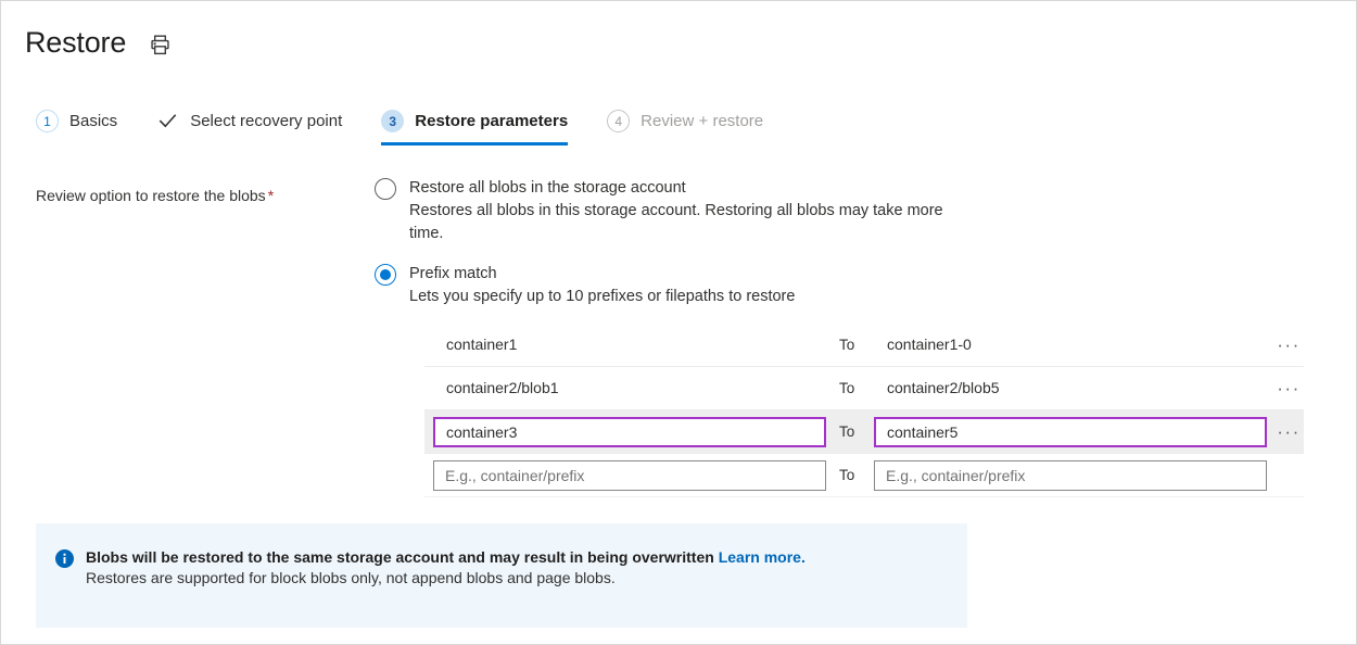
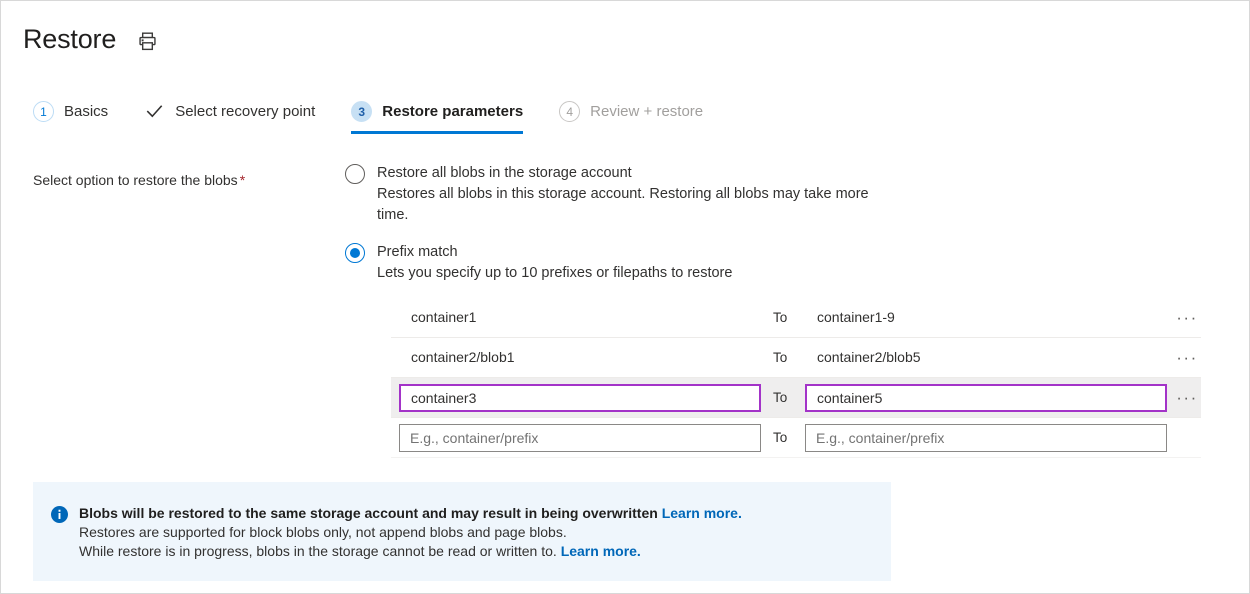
  Restore
  1
  Basics
  Select recovery point
  3
  Restore parameters
  4
  Review + restore
- Review option to restore the blobs *
+ Select option to restore the blobs *
  Restore all blobs in the storage account
  Restores all blobs in this storage account. Restoring all blobs may take more time.
  Prefix match
  Lets you specify up to 10 prefixes or filepaths to restore
  container1
  To
- container1-0
+ container1-9
  ···
  container2/blob1
  To
  container2/blob5
  ···
  container3
  To
  container5
  ···
  E.g., container/prefix
  To
  E.g., container/prefix
  Blobs will be restored to the same storage account and may result in being overwritten Learn more.
  Restores are supported for block blobs only, not append blobs and page blobs.
+ While restore is in progress, blobs in the storage cannot be read or written to. Learn more.
